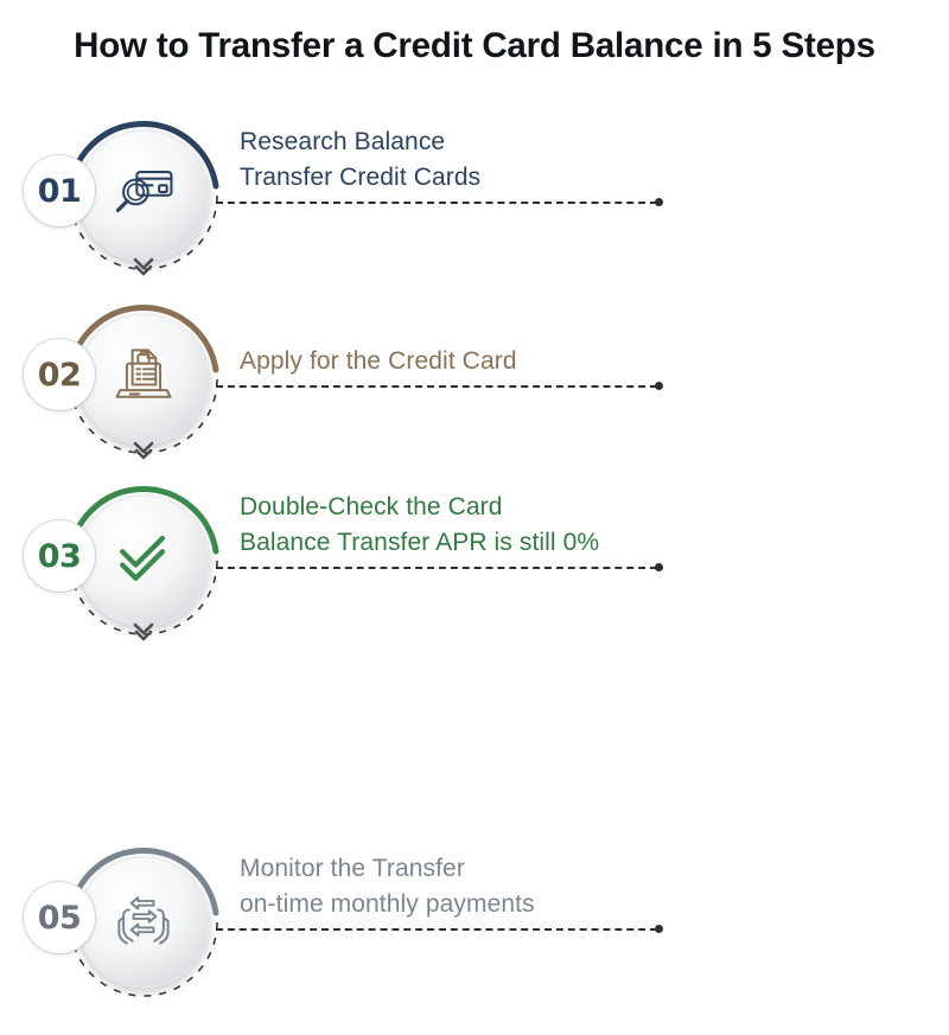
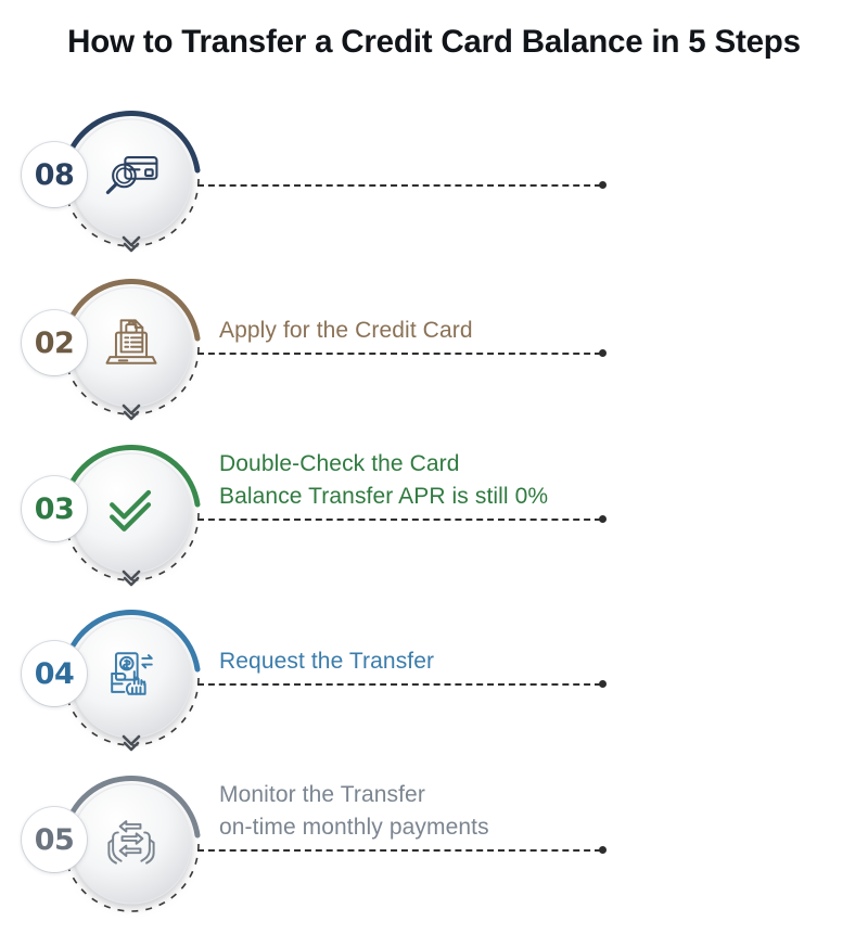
  How to Transfer a Credit Card Balance in 5 Steps
- 01
+ 08
- Research Balance
- Transfer Credit Cards
  02
  Apply for the Credit Card
  03
  Double-Check the Card
  Balance Transfer APR is still 0%
+ 04
+ Request the Transfer
  05
  Monitor the Transfer
  on-time monthly payments
